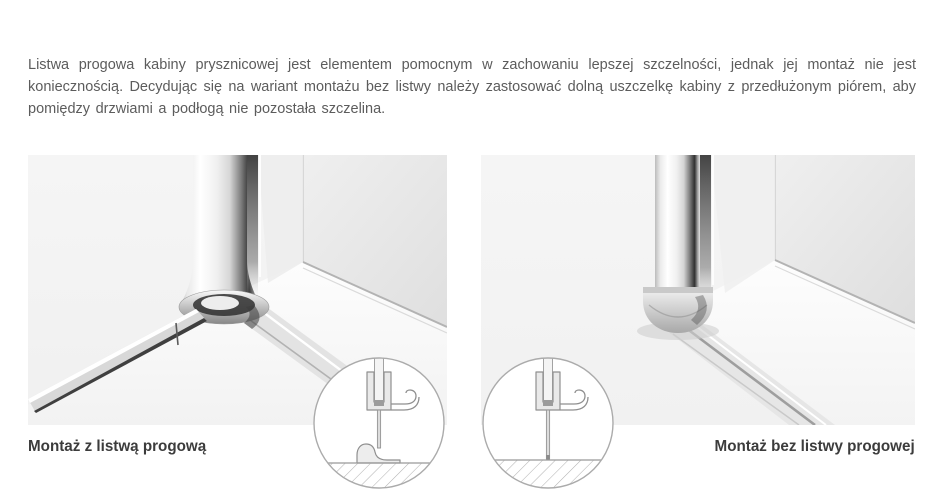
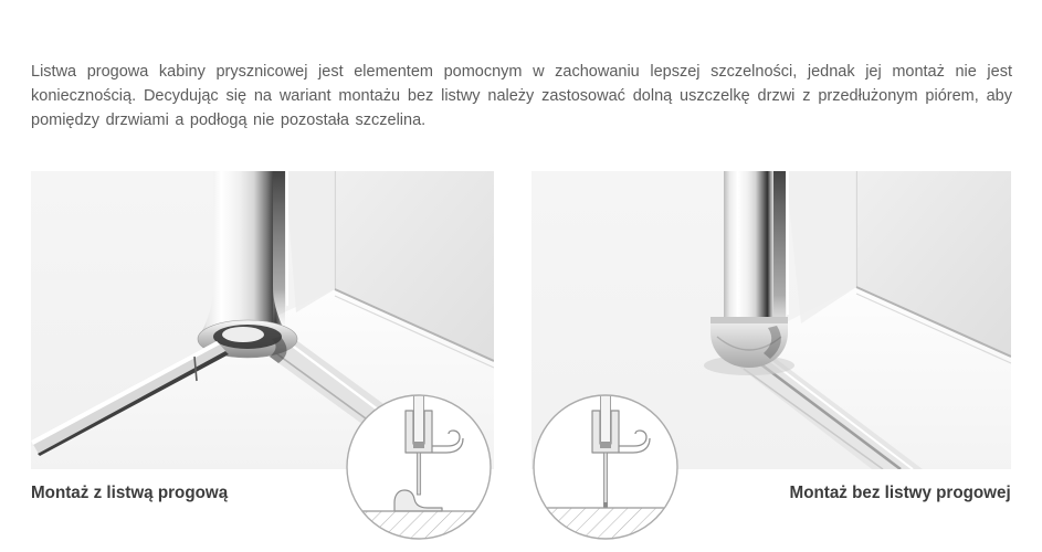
- Listwa progowa kabiny prysznicowej jest elementem pomocnym w zachowaniu lepszej szczelności, jednak jej montaż nie jest koniecznością. Decydując się na wariant montażu bez listwy należy zastosować dolną uszczelkę kabiny z przedłużonym piórem, aby pomiędzy drzwiami a podłogą nie pozostała szczelina.
+ Listwa progowa kabiny prysznicowej jest elementem pomocnym w zachowaniu lepszej szczelności, jednak jej montaż nie jest koniecznością. Decydując się na wariant montażu bez listwy należy zastosować dolną uszczelkę drzwi z przedłużonym piórem, aby pomiędzy drzwiami a podłogą nie pozostała szczelina.
  Montaż z listwą progową
  Montaż bez listwy progowej
